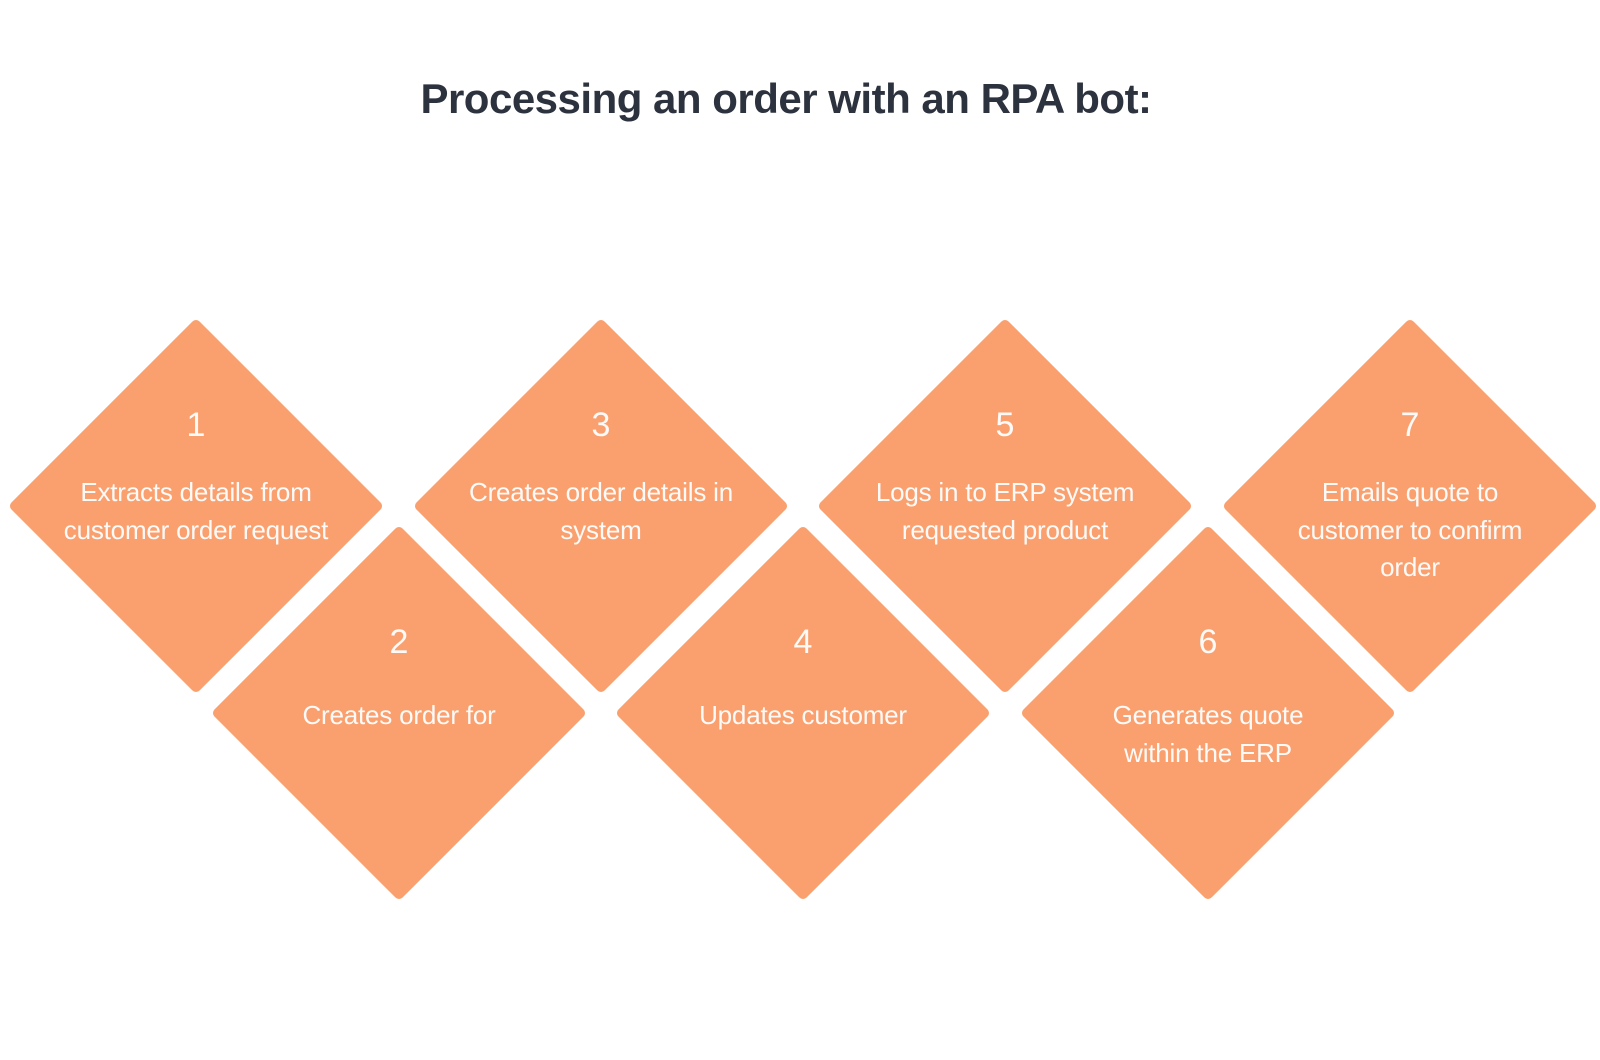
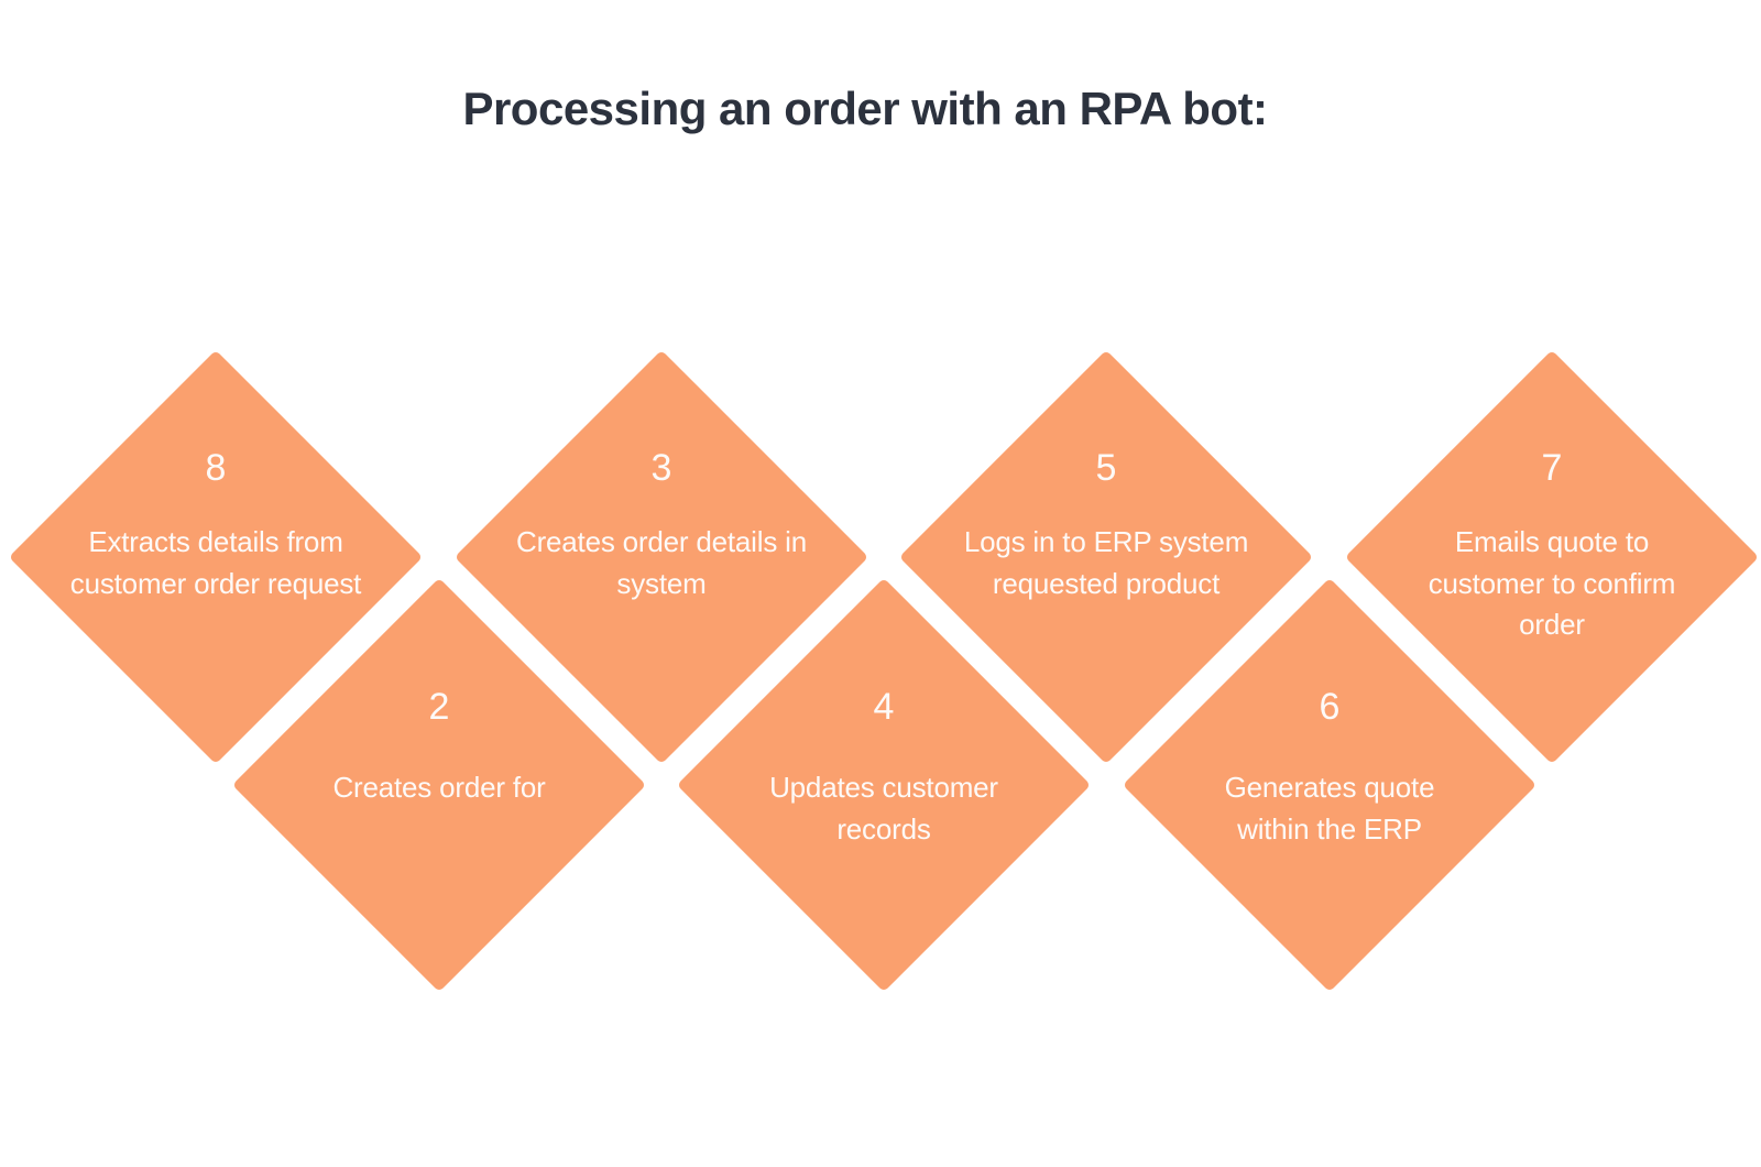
  Processing an order with an RPA bot:
- 1
+ 8
  Extracts details from
  customer order request
  2
  Creates order for
  3
  Creates order details in
  system
  4
  Updates customer
+ records
  5
  Logs in to ERP system
  requested product
  6
  Generates quote
  within the ERP
  7
  Emails quote to
  customer to confirm
  order
